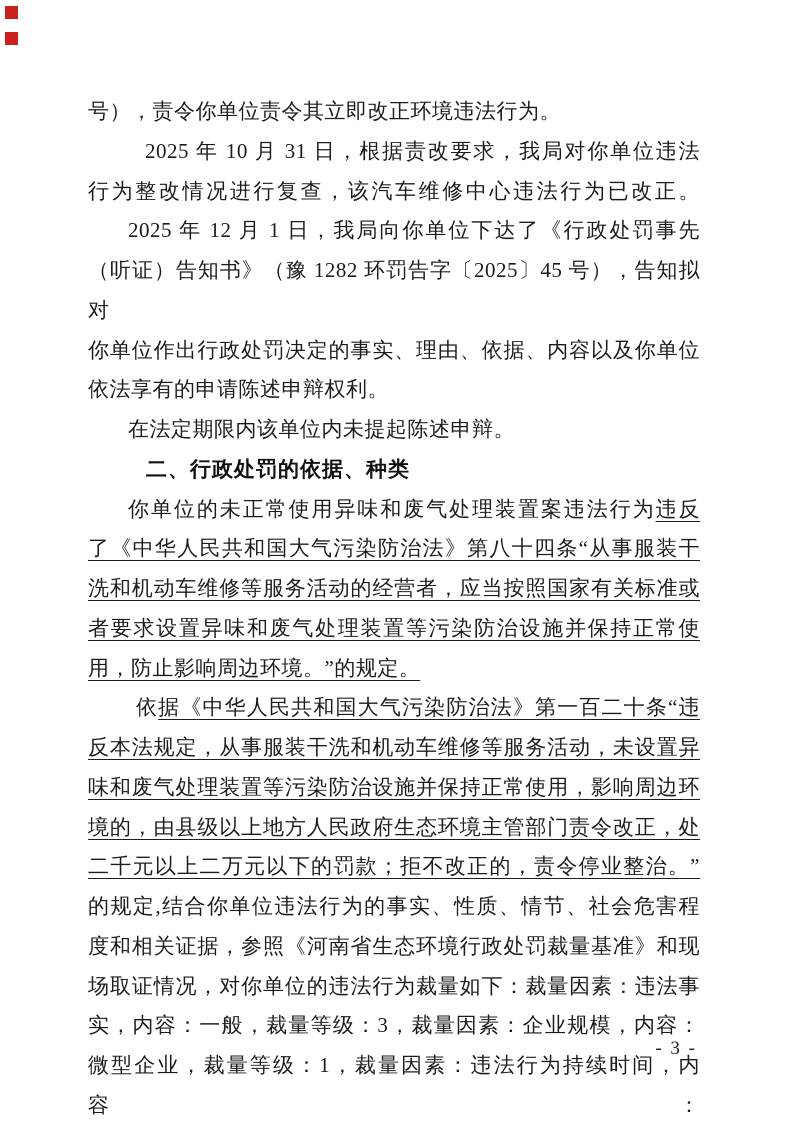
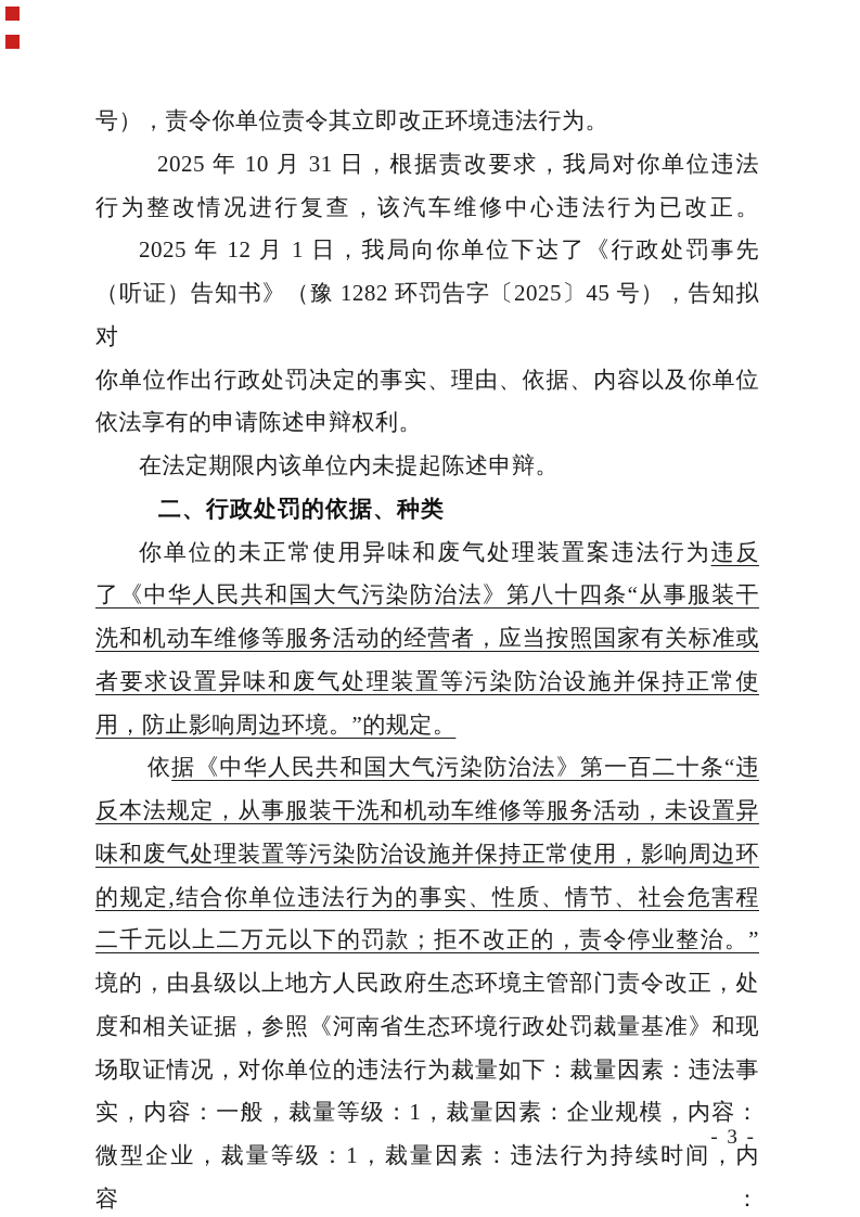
  号），责令你单位责令其立即改正环境违法行为。
  2025 年 10 月 31 日，根据责改要求，我局对你单位违法
  行为整改情况进行复查，该汽车维修中心违法行为已改正。
  2025 年 12 月 1 日，我局向你单位下达了《行政处罚事先
  （听证）告知书》（豫 1282 环罚告字〔2025〕45 号），告知拟对
  你单位作出行政处罚决定的事实、理由、依据、内容以及你单位
  依法享有的申请陈述申辩权利。
  在法定期限内该单位内未提起陈述申辩。
  二、行政处罚的依据、种类
  你单位的未正常使用异味和废气处理装置案违法行为违反
  了《中华人民共和国大气污染防治法》第八十四条“从事服装干
  洗和机动车维修等服务活动的经营者，应当按照国家有关标准或
  者要求设置异味和废气处理装置等污染防治设施并保持正常使
  用，防止影响周边环境。”的规定。
  依据《中华人民共和国大气污染防治法》第一百二十条“违
  反本法规定，从事服装干洗和机动车维修等服务活动，未设置异
  味和废气处理装置等污染防治设施并保持正常使用，影响周边环
- 境的，由县级以上地方人民政府生态环境主管部门责令改正，处
+ 的规定,结合你单位违法行为的事实、性质、情节、社会危害程
  二千元以上二万元以下的罚款；拒不改正的，责令停业整治。”
- 的规定,结合你单位违法行为的事实、性质、情节、社会危害程
+ 境的，由县级以上地方人民政府生态环境主管部门责令改正，处
  度和相关证据，参照《河南省生态环境行政处罚裁量基准》和现
  场取证情况，对你单位的违法行为裁量如下：裁量因素：违法事
- 实，内容：一般，裁量等级：3，裁量因素：企业规模，内容：
+ 实，内容：一般，裁量等级：1，裁量因素：企业规模，内容：
  微型企业，裁量等级：1，裁量因素：违法行为持续时间，内容：
  - 3 -
